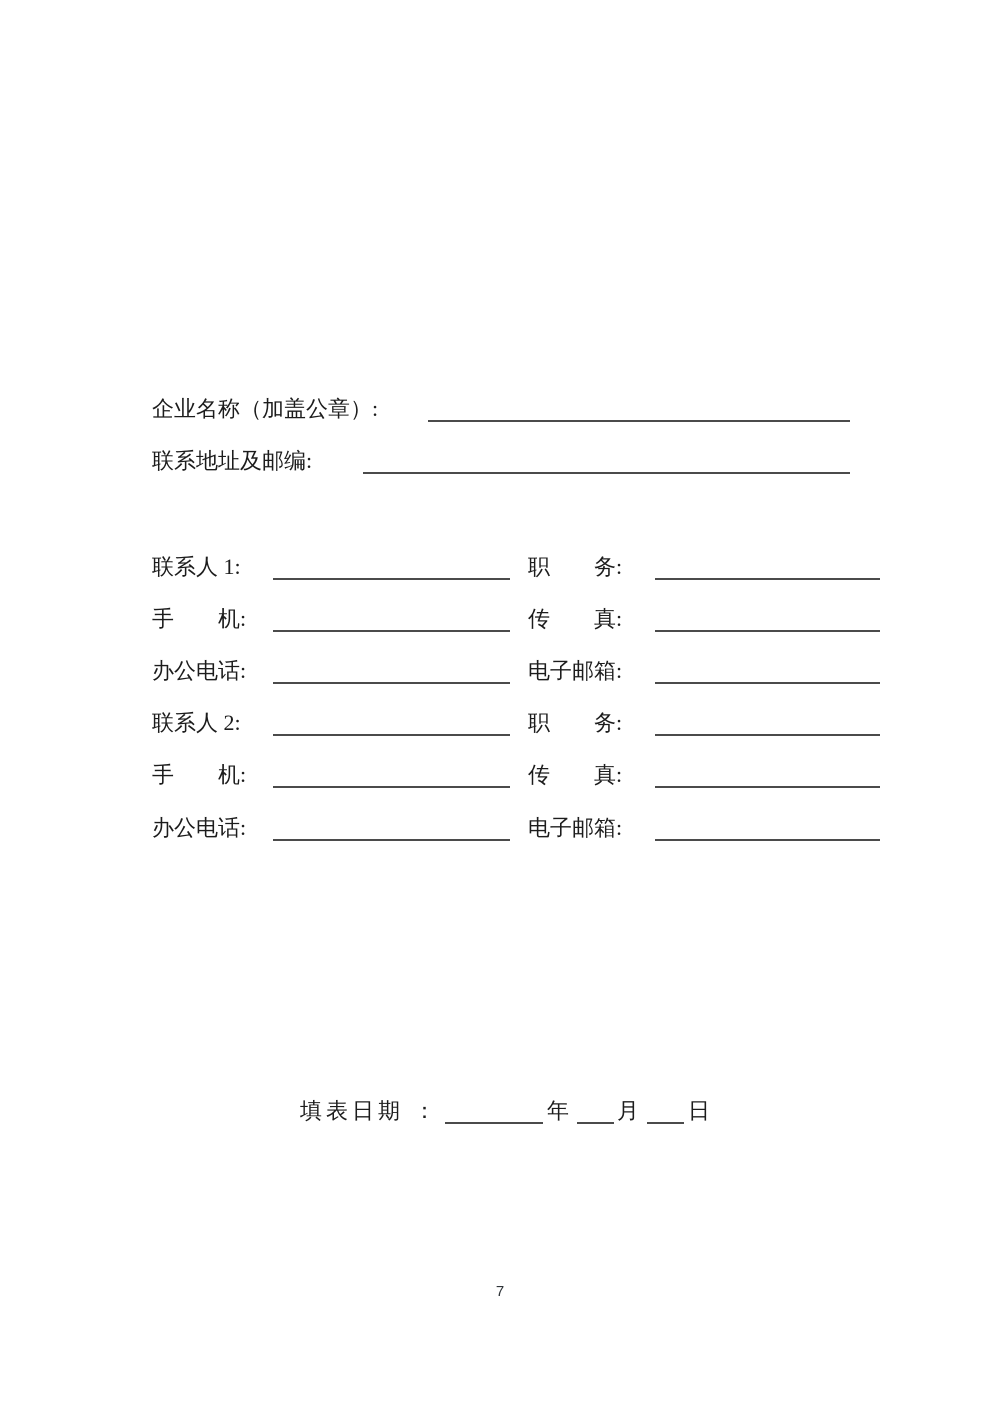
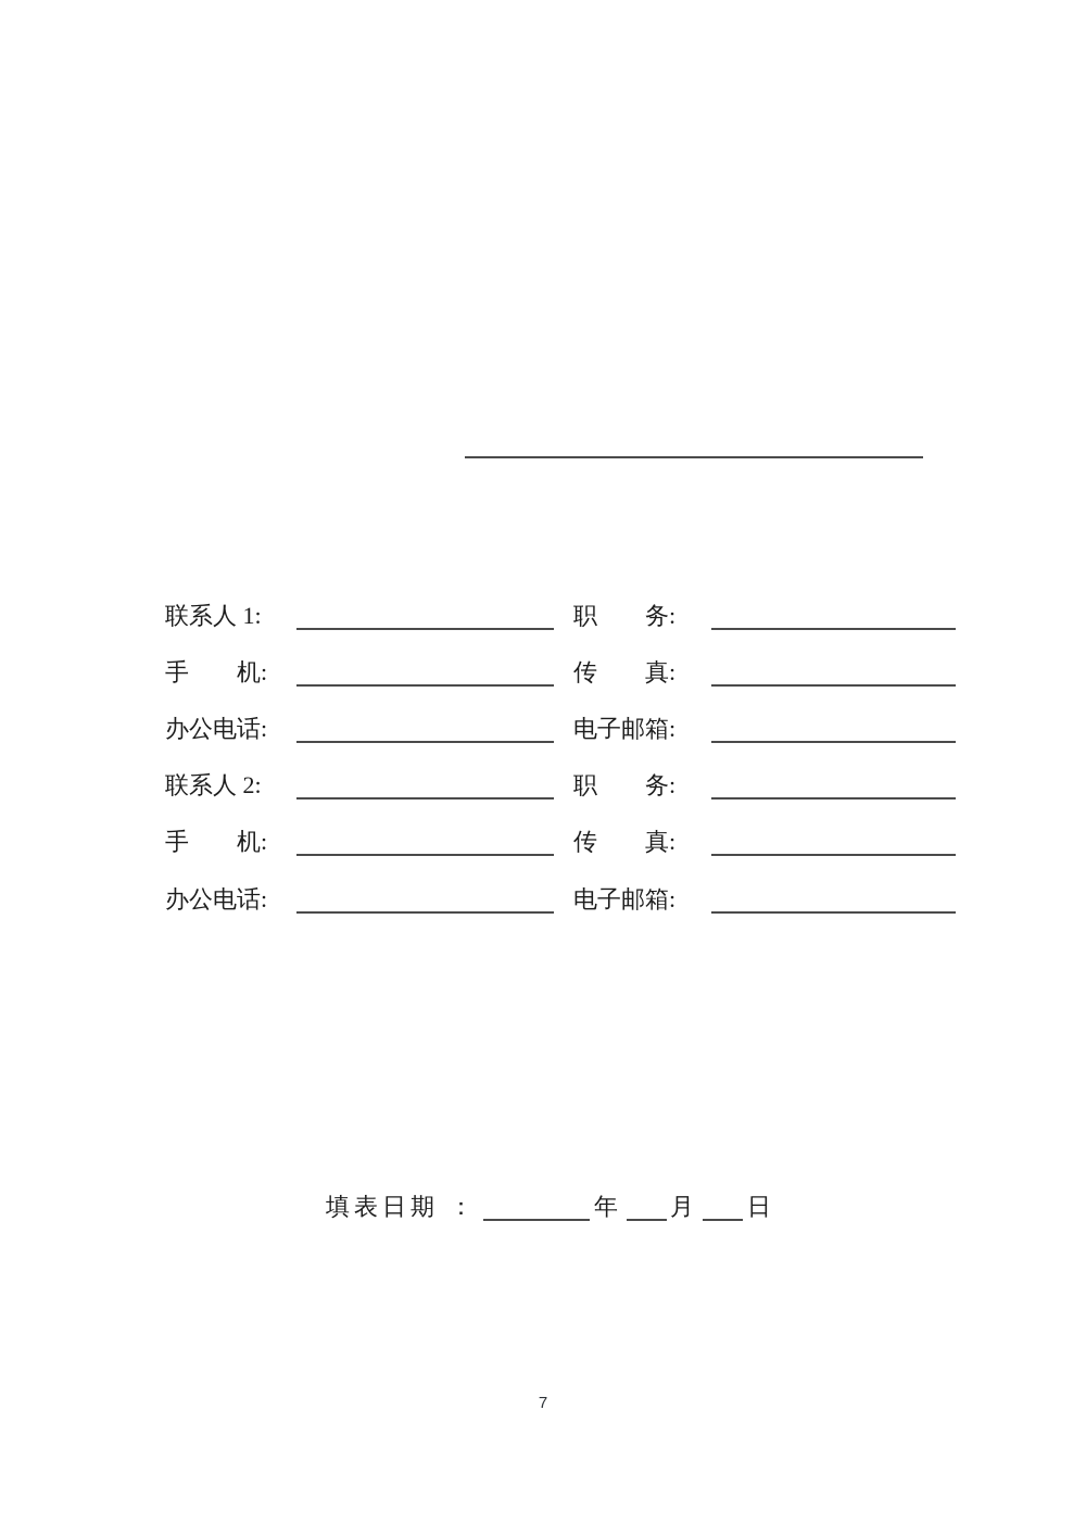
- 企业名称（加盖公章）:
- 联系地址及邮编:
  联系人 1:
  职 务:
  手 机:
  传 真:
  办公电话:
  电子邮箱:
  联系人 2:
  职 务:
  手 机:
  传 真:
  办公电话:
  电子邮箱:
  填表日期 ：
  年
  月
  日
  7
